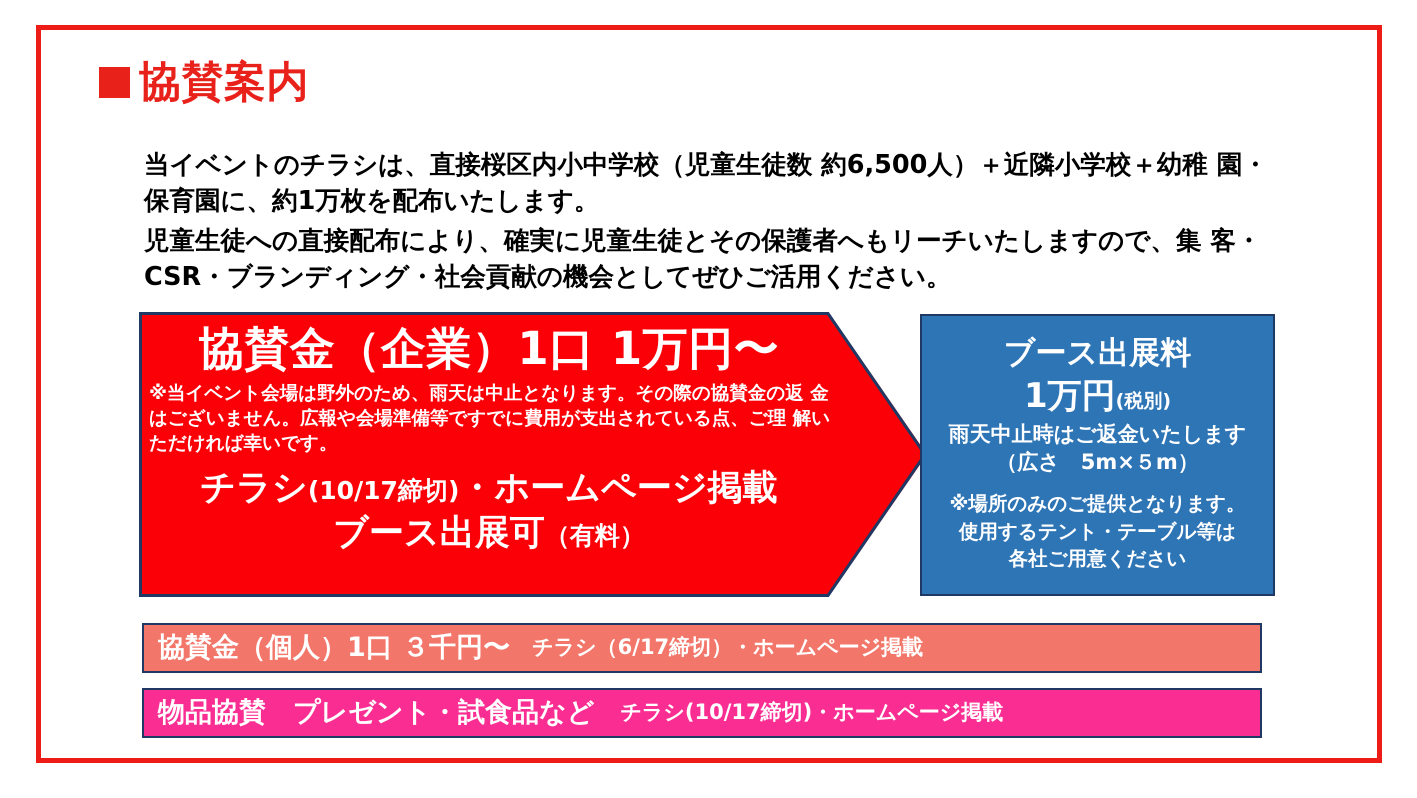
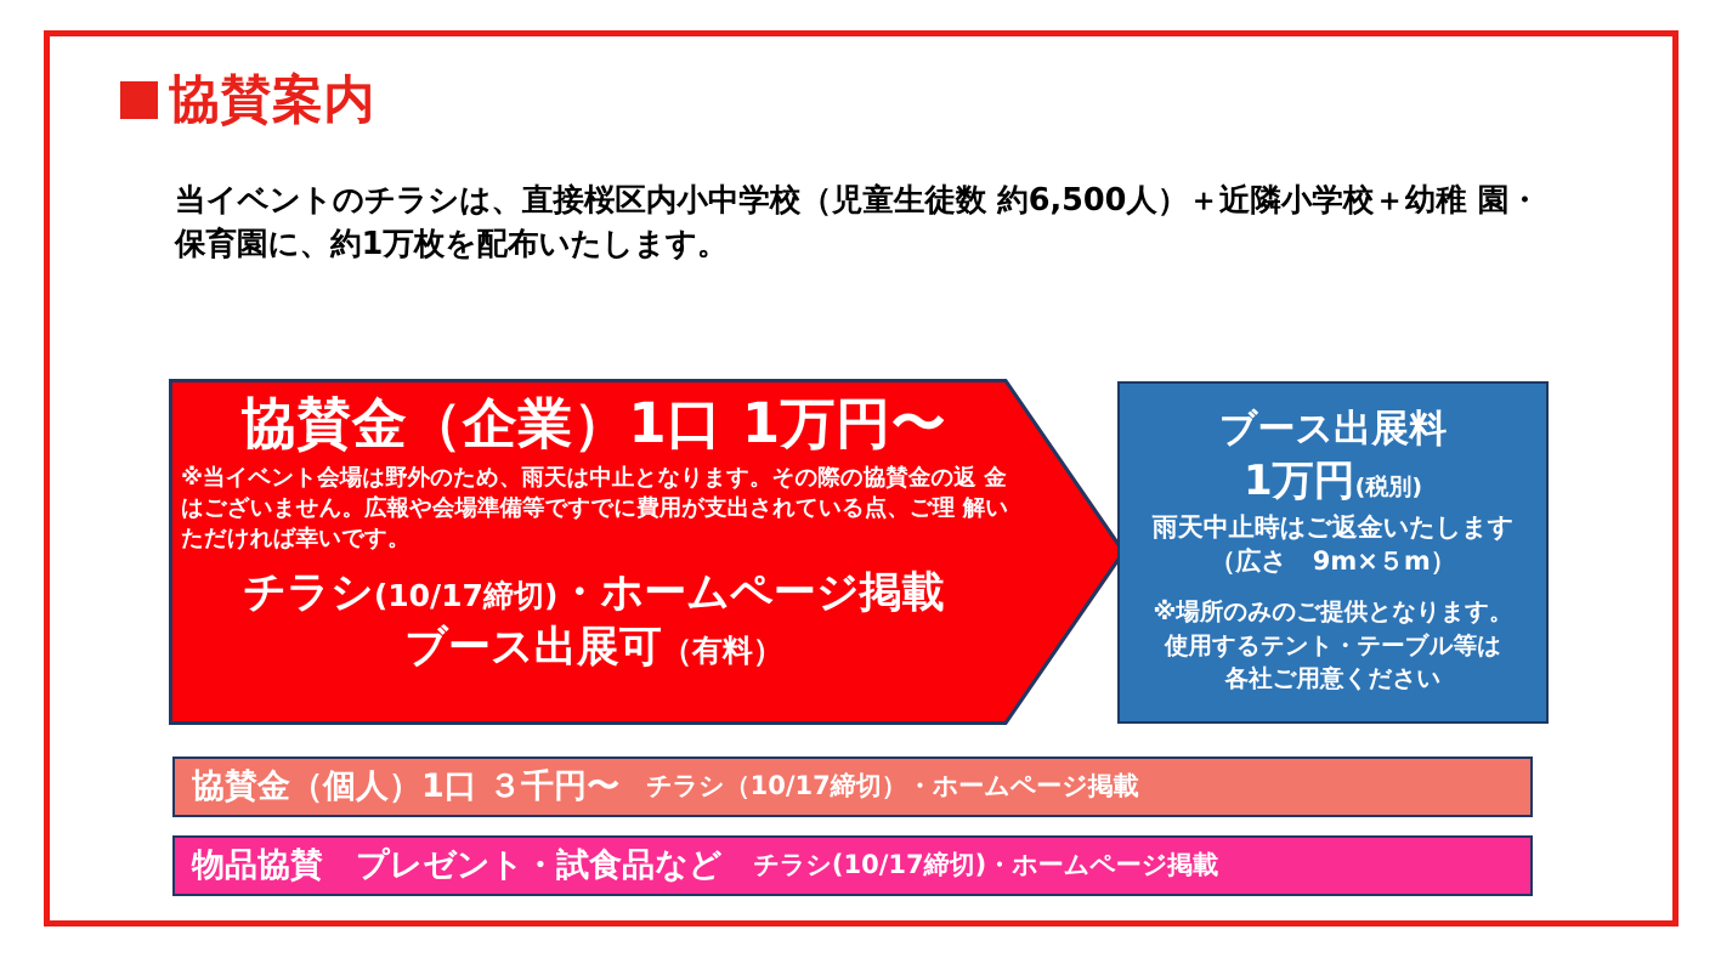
  協賛案内
  当イベントのチラシは、直接桜区内小中学校（児童生徒数 約6,500人）＋近隣小学校＋幼稚 園・保育園に、約1万枚を配布いたします。
- 児童生徒への直接配布により、確実に児童生徒とその保護者へもリーチいたしますので、集 客・CSR・ブランディング・社会貢献の機会としてぜひご活用ください。
  協賛金（企業）1口 1万円〜
  ※当イベント会場は野外のため、雨天は中止となります。その際の協賛金の返 金はございません。広報や会場準備等ですでに費用が支出されている点、ご理 解いただければ幸いです。
  チラシ(10/17締切)・ホームページ掲載
  ブース出展可（有料）
  ブース出展料
  1万円(税別)
  雨天中止時はご返金いたします
- （広さ 5m×５m）
+ （広さ 9m×５m）
  ※場所のみのご提供となります。
  使用するテント・テーブル等は
  各社ご用意ください
  協賛金（個人）1口 ３千円〜
- チラシ（6/17締切）・ホームページ掲載
+ チラシ（10/17締切）・ホームページ掲載
  物品協賛 プレゼント・試食品など
  チラシ(10/17締切)・ホームページ掲載
